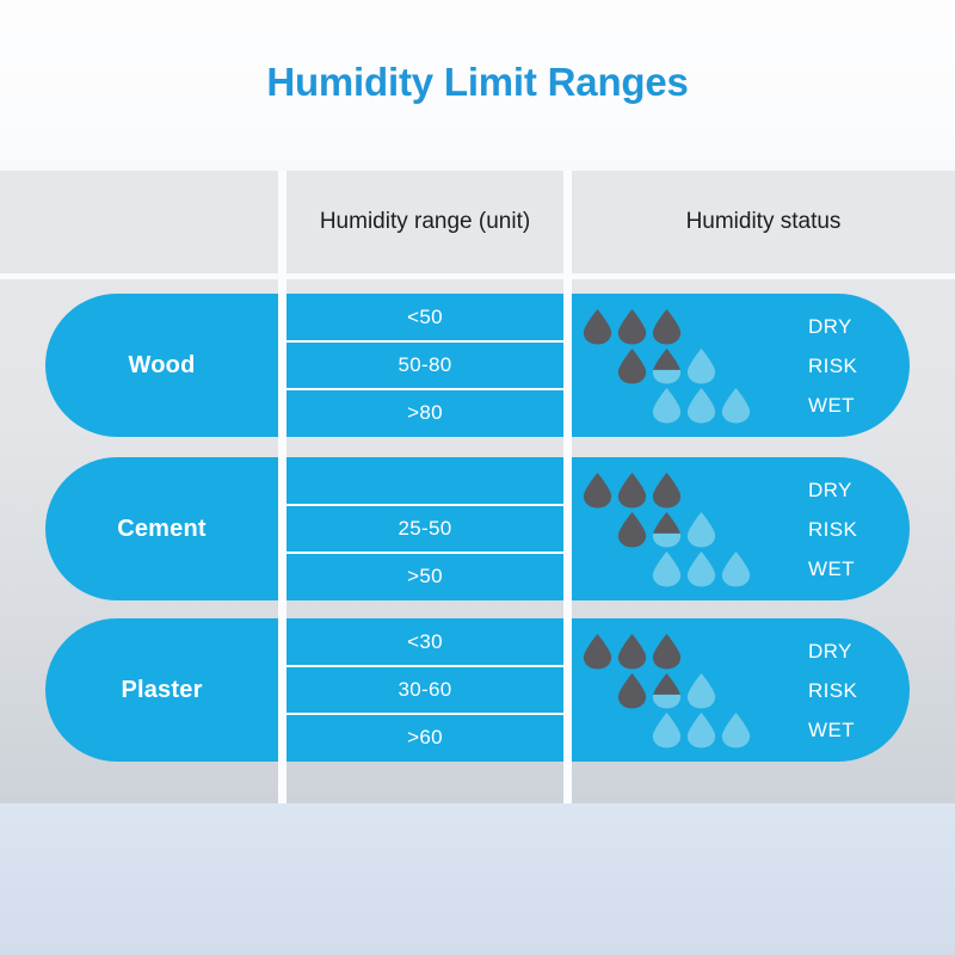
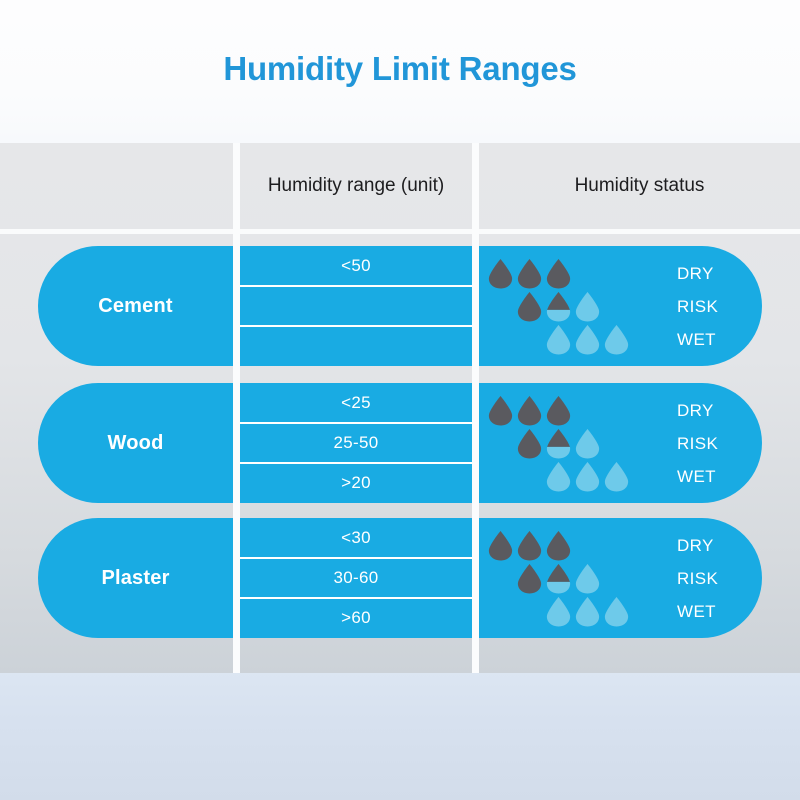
  Humidity Limit Ranges
  Humidity range (unit)
  Humidity status
- Wood
+ Cement
  <50
- 50-80
- >80
  DRY
  RISK
  WET
- Cement
+ Wood
+ <25
  25-50
- >50
+ >20
  DRY
  RISK
  WET
  Plaster
  <30
  30-60
  >60
  DRY
  RISK
  WET
